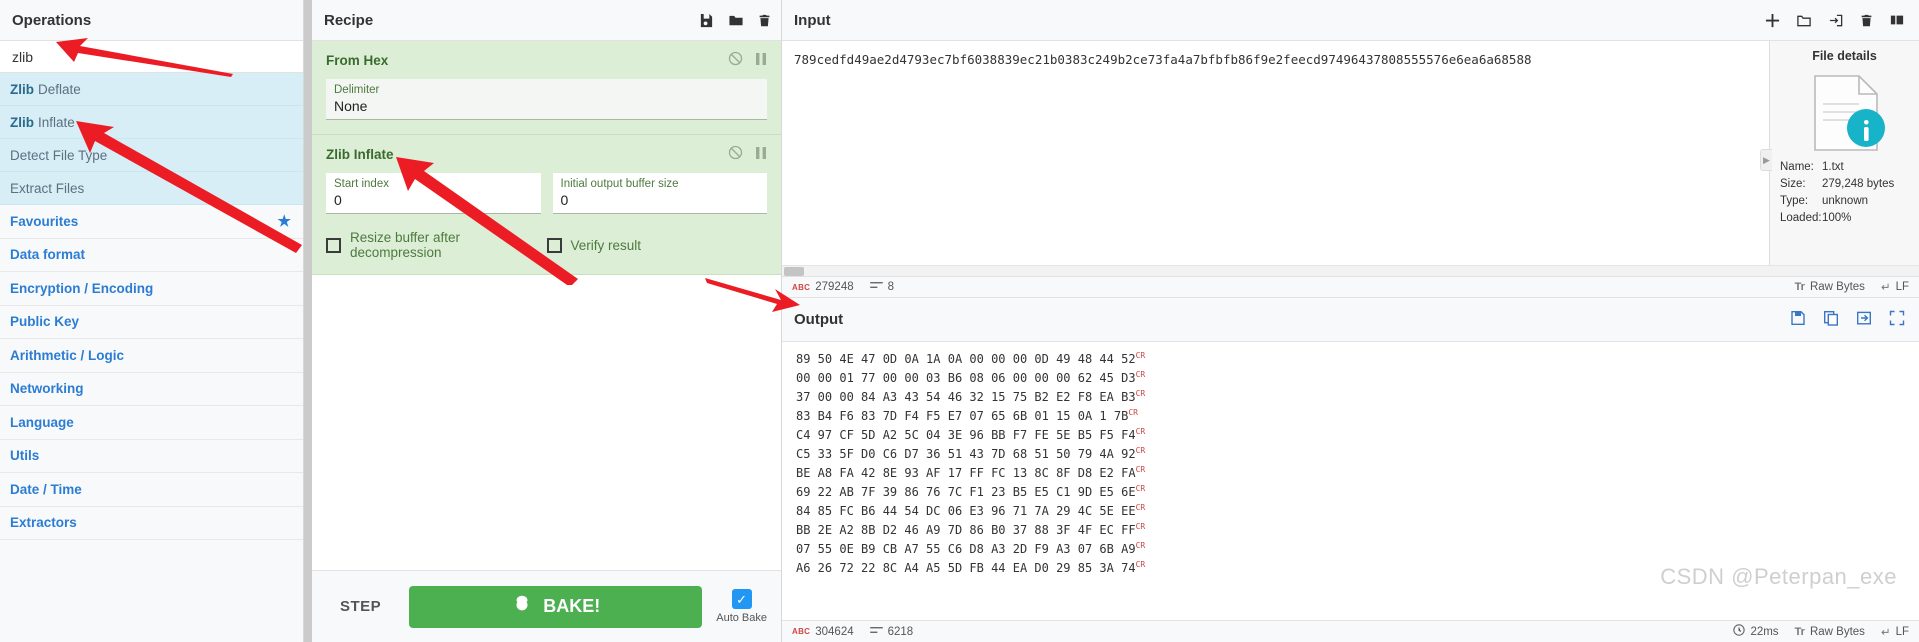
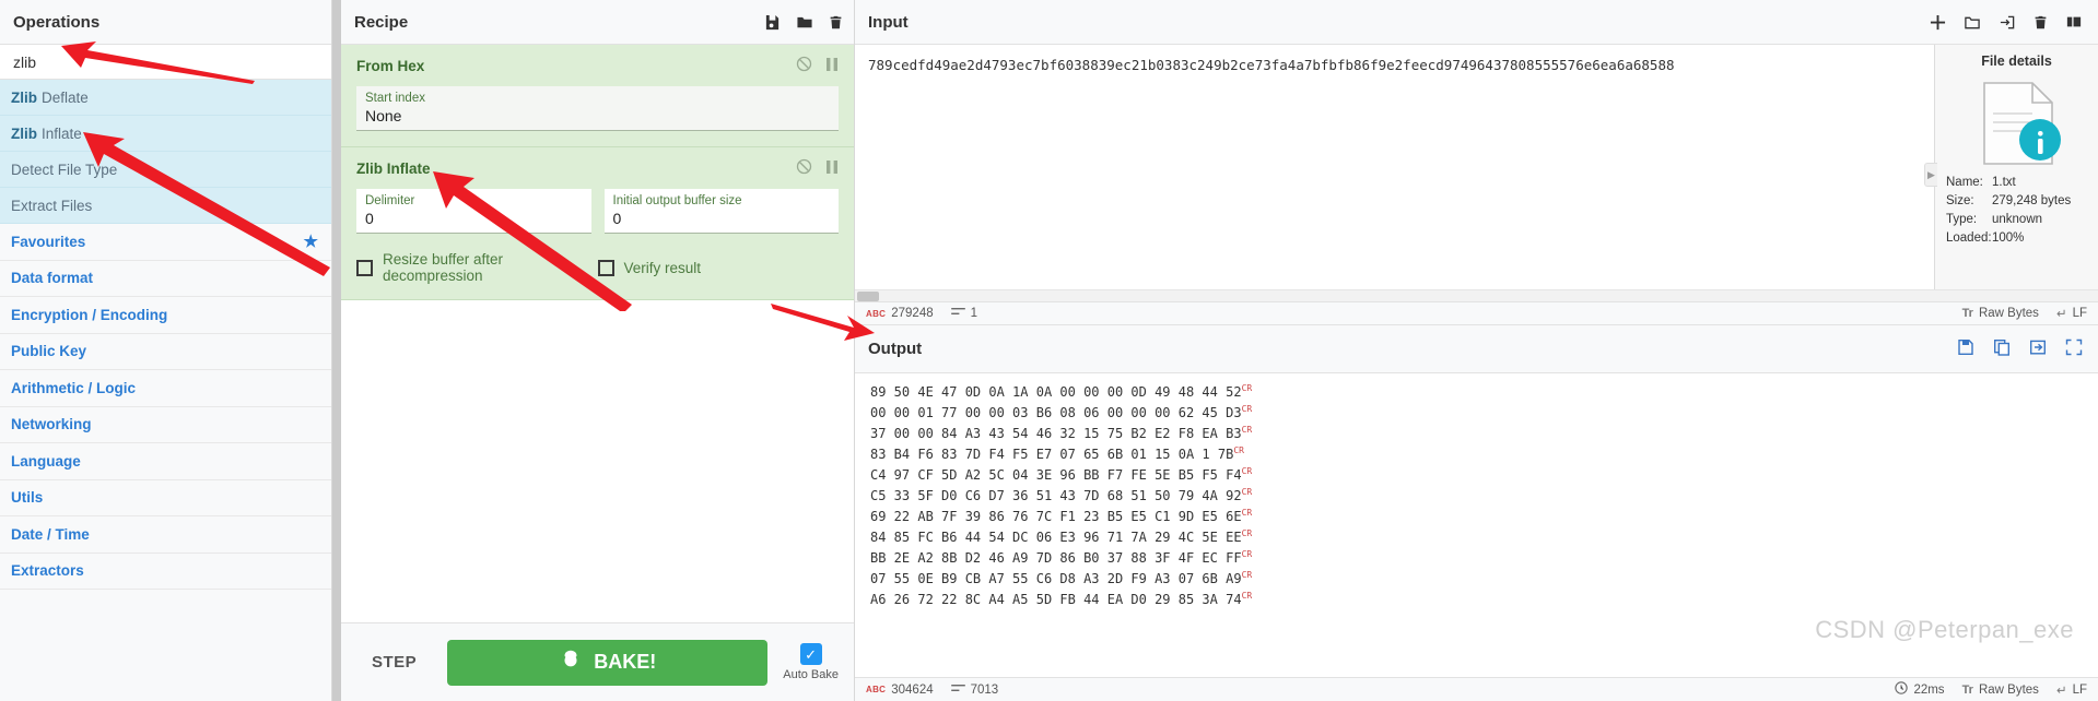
  Operations
  zlib
  Zlib
  Deflate
  Zlib
  Inflate
  Detect File Type
  Extract Files
  Favourites
  ★
  Data format
  Encryption / Encoding
  Public Key
  Arithmetic / Logic
  Networking
  Language
  Utils
  Date / Time
  Extractors
  Recipe
  From Hex
- Delimiter
+ Start index
  None
  Zlib Inflate
- Start index
+ Delimiter
  0
  Initial output buffer size
  0
  Resize buffer after decompression
  Verify result
  STEP
  BAKE!
  ✓
  Auto Bake
  Input
  789cedfd49ae2d4793ec7bf6038839ec21b0383c249b2ce73fa4a7bfbfb86f9e2feecd97496437808555576e6ea6a68588
  ▶
  File details
  Name:
  1.txt
  Size:
  279,248 bytes
  Type:
  unknown
  Loaded:
  100%
  ABC
  279248
- 8
+ 1
  Tr
  Raw Bytes
  ↵
  LF
  Output
  89 50 4E 47 0D 0A 1A 0A 00 00 00 0D 49 48 44 52CR
  00 00 01 77 00 00 03 B6 08 06 00 00 00 62 45 D3CR
  37 00 00 84 A3 43 54 46 32 15 75 B2 E2 F8 EA B3CR
  83 B4 F6 83 7D F4 F5 E7 07 65 6B 01 15 0A 1 7BCR
  C4 97 CF 5D A2 5C 04 3E 96 BB F7 FE 5E B5 F5 F4CR
  C5 33 5F D0 C6 D7 36 51 43 7D 68 51 50 79 4A 92CR
- BE A8 FA 42 8E 93 AF 17 FF FC 13 8C 8F D8 E2 FACR
  69 22 AB 7F 39 86 76 7C F1 23 B5 E5 C1 9D E5 6ECR
  84 85 FC B6 44 54 DC 06 E3 96 71 7A 29 4C 5E EECR
  BB 2E A2 8B D2 46 A9 7D 86 B0 37 88 3F 4F EC FFCR
  07 55 0E B9 CB A7 55 C6 D8 A3 2D F9 A3 07 6B A9CR
  A6 26 72 22 8C A4 A5 5D FB 44 EA D0 29 85 3A 74CR
  CSDN @Peterpan_exe
  ABC
  304624
- 6218
+ 7013
  22ms
  Tr
  Raw Bytes
  ↵
  LF
